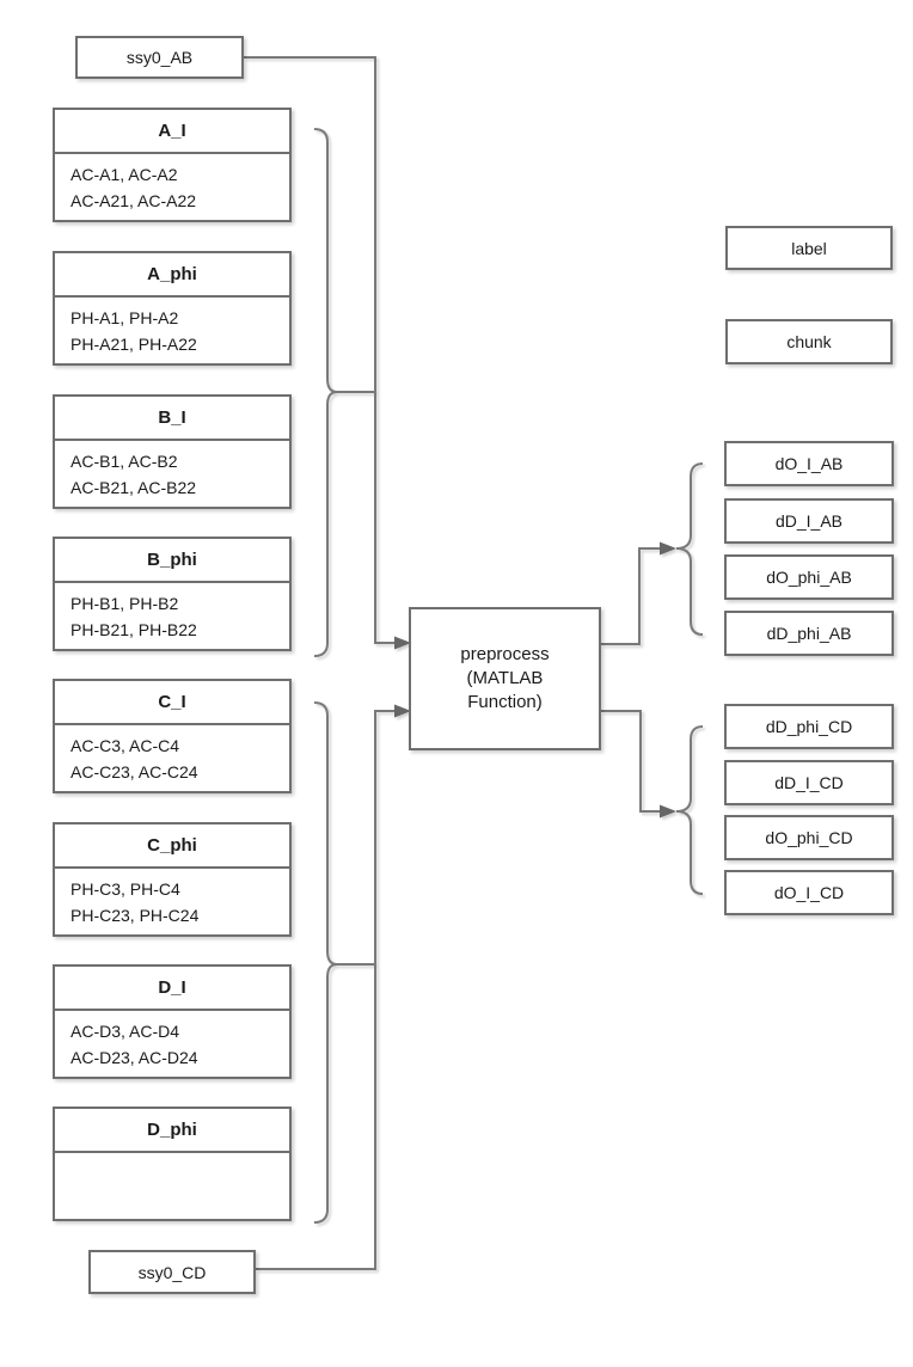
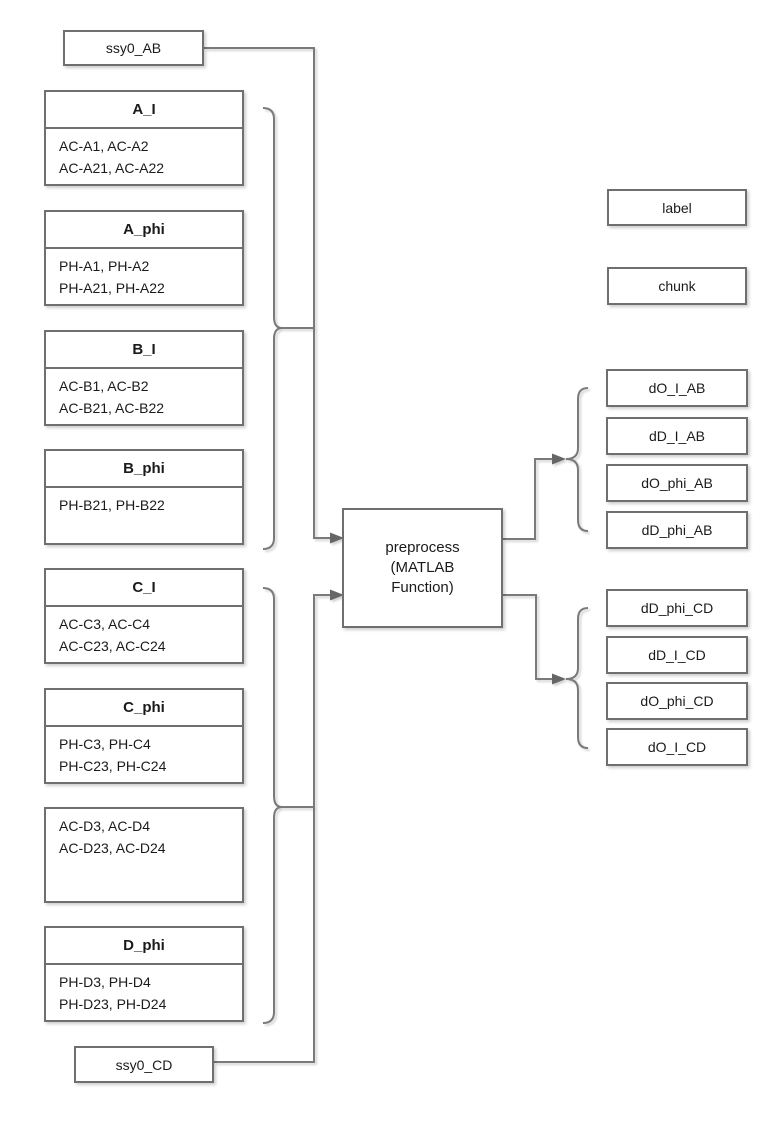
  ssy0_AB
  A_I
  AC-A1, AC-A2
  AC-A21, AC-A22
  A_phi
  PH-A1, PH-A2
  PH-A21, PH-A22
  B_I
  AC-B1, AC-B2
  AC-B21, AC-B22
  B_phi
- PH-B1, PH-B2
  PH-B21, PH-B22
  C_I
  AC-C3, AC-C4
  AC-C23, AC-C24
  C_phi
  PH-C3, PH-C4
  PH-C23, PH-C24
- D_I
  AC-D3, AC-D4
  AC-D23, AC-D24
  D_phi
+ PH-D3, PH-D4
+ PH-D23, PH-D24
  ssy0_CD
  preprocess
  (MATLAB
  Function)
  label
  chunk
  dO_I_AB
  dD_I_AB
  dO_phi_AB
  dD_phi_AB
  dD_phi_CD
  dD_I_CD
  dO_phi_CD
  dO_I_CD
